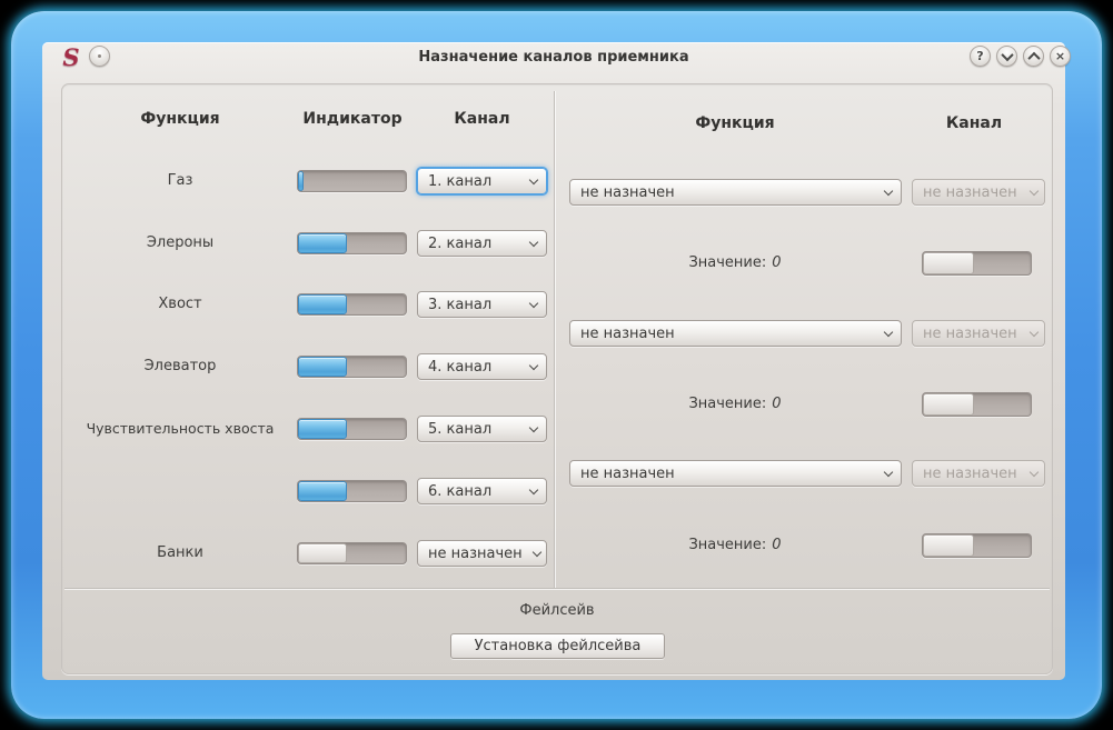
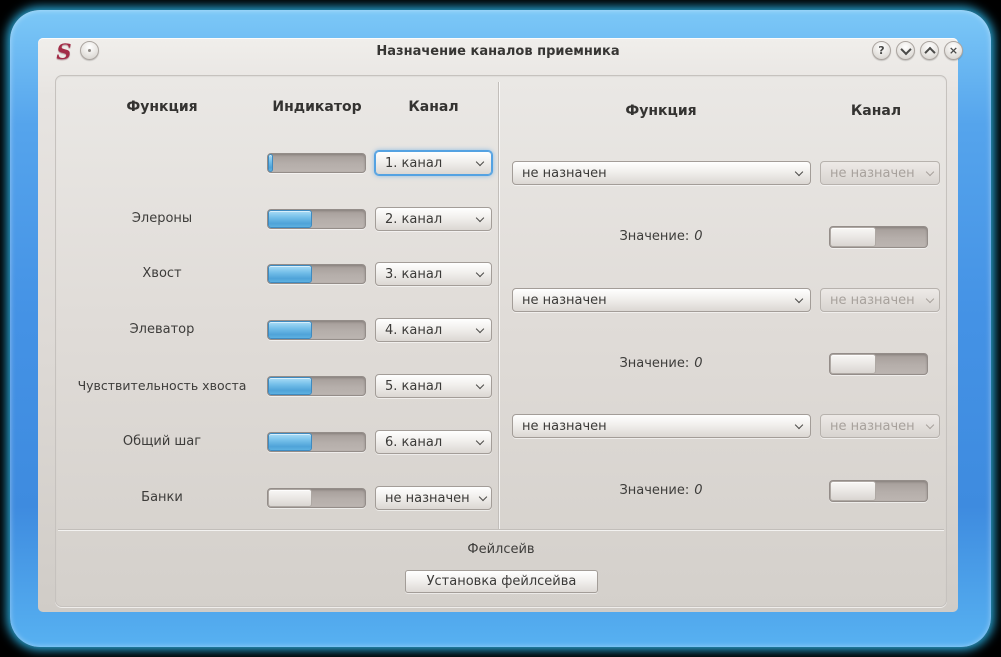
  S
  Назначение каналов приемника
  ?
  ×
  Функция
  Индикатор
  Канал
- Газ
  1. канал
  Элероны
  2. канал
  Хвост
  3. канал
  Элеватор
  4. канал
  Чувствительность хвоста
  5. канал
+ Общий шаг
  6. канал
  Банки
  не назначен
  Функция
  Канал
  не назначен
  не назначен
  Значение: 0
  не назначен
  не назначен
  Значение: 0
  не назначен
  не назначен
  Значение: 0
  Фейлсейв
  Установка фейлсейва
